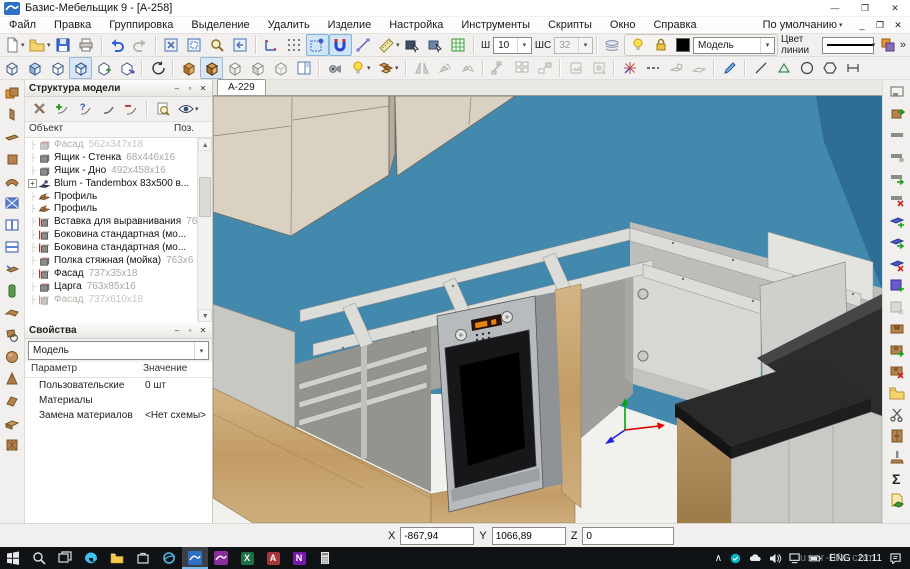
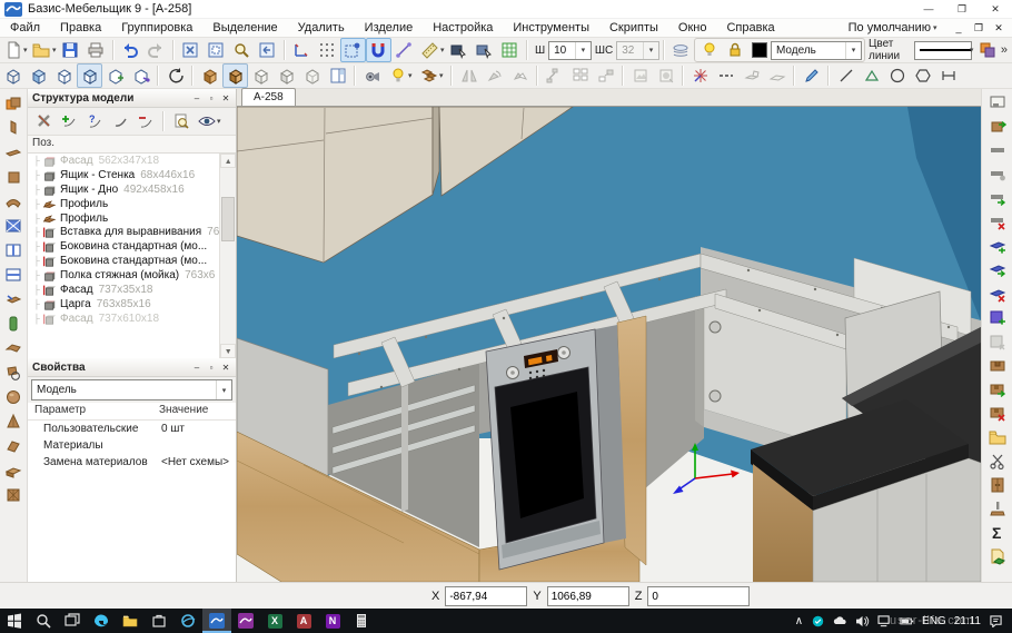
  Базис-Мебельщик 9 - [A-258]
  —
  ❐
  ✕
  Файл
  Правка
  Группировка
  Выделение
  Удалить
  Изделие
  Настройка
  Инструменты
  Скрипты
  Окно
  Справка
  По умолчанию
  _
  ❐
  ✕
  Ш
  10
  ШС
  32
  Модель
  Цвет линии
  »
  Структура модели
  –
  ▫
  ✕
  ?
- Объект
  Поз.
  ├
  Фасад
  562x347x18
  ├
  Ящик - Стенка
  68x446x16
  ├
  Ящик - Дно
  492x458x16
- +
- Blum - Tandembox 83x500 в...
  ├
  Профиль
  ├
  Профиль
  ├
  Вставка для выравнивания
  76
  ├
  Боковина стандартная (мо...
  ├
  Боковина стандартная (мо...
  ├
  Полка стяжная (мойка)
  763x6
  ├
  Фасад
  737x35x18
  ├
  Царга
  763x85x16
  ├
  Фасад
  737x610x18
  Свойства
  –
  ▫
  ✕
  Модель
  Параметр
  Значение
  Пользовательские
  0 шт
  Материалы
  Замена материалов
  <Нет схемы>
- A-229
+ A-258
  Σ
  X
  -867,94
  Y
  1066,89
  Z
  0
  X
  A
  N
  ∧
  ENG
  21:11
  user-life.com
